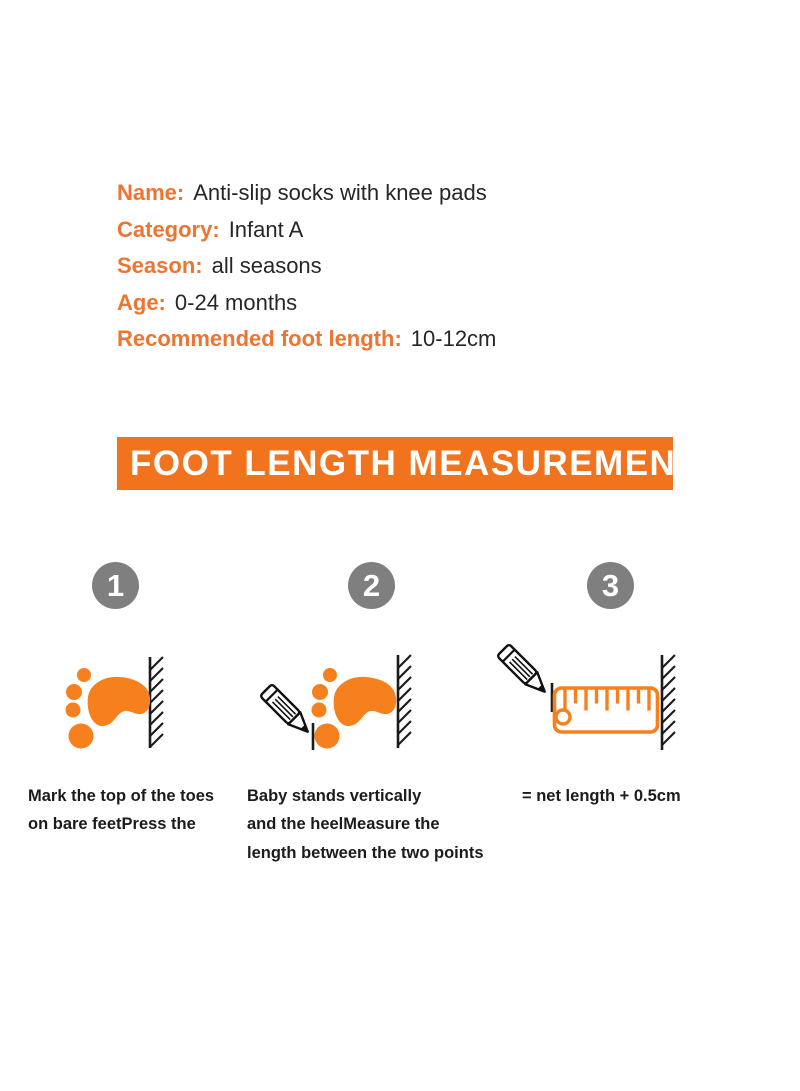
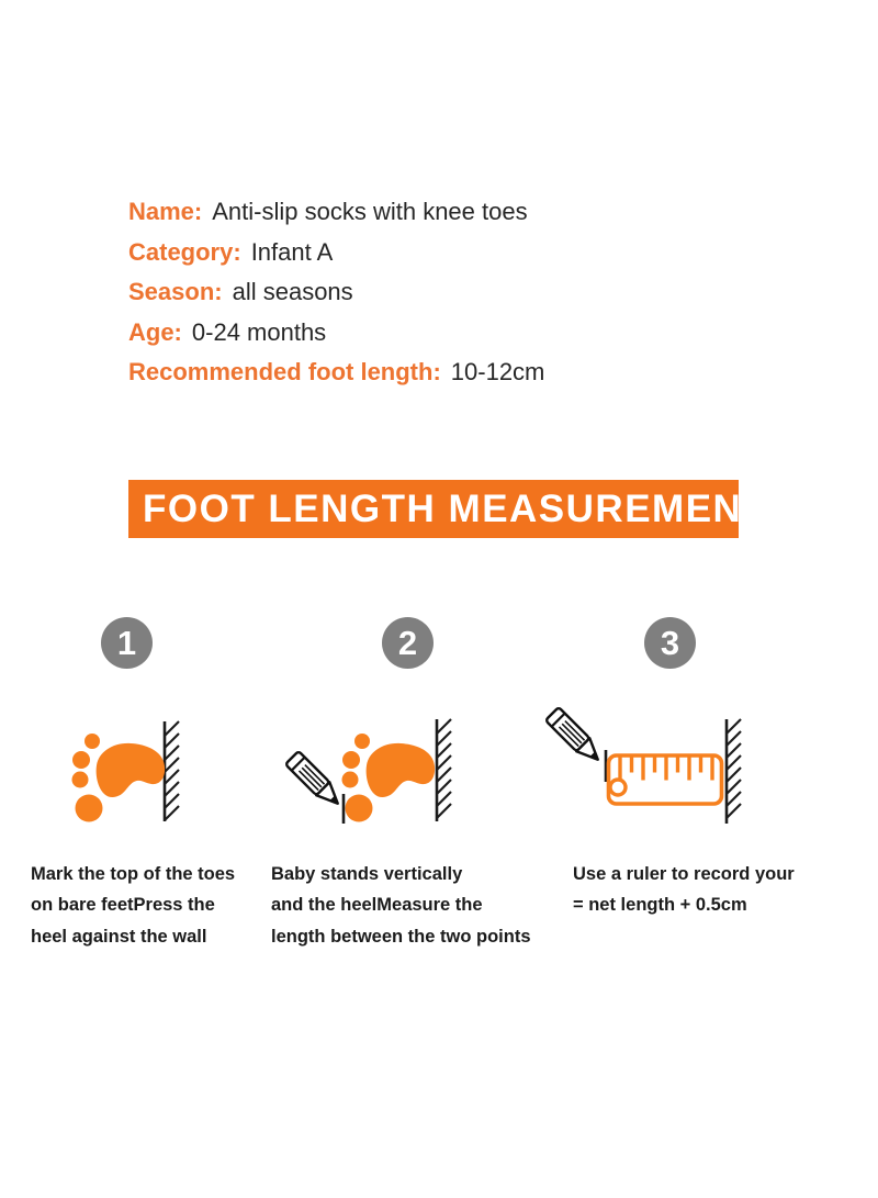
- Name: Anti-slip socks with knee pads
+ Name: Anti-slip socks with knee toes
  Category: Infant A
  Season: all seasons
  Age: 0-24 months
  Recommended foot length: 10-12cm
  FOOT LENGTH MEASUREMENT
  1
  2
  3
  Mark the top of the toes
  on bare feetPress the
+ heel against the wall
  Baby stands vertically
  and the heelMeasure the
  length between the two points
+ Use a ruler to record your
  = net length + 0.5cm
